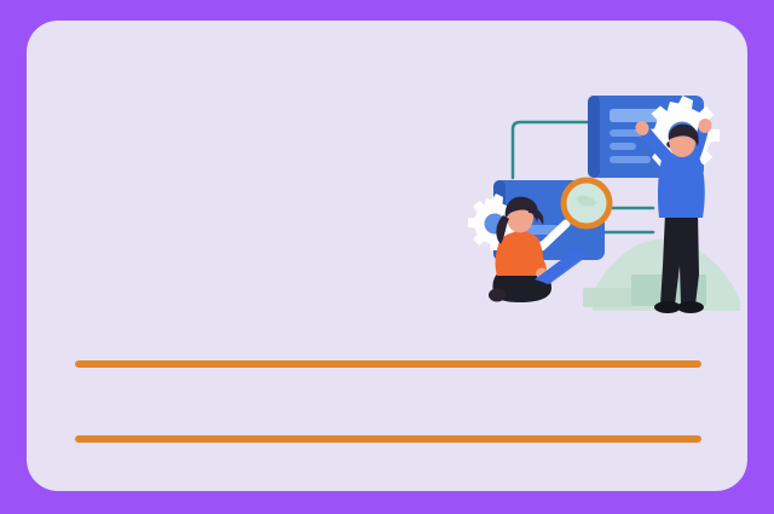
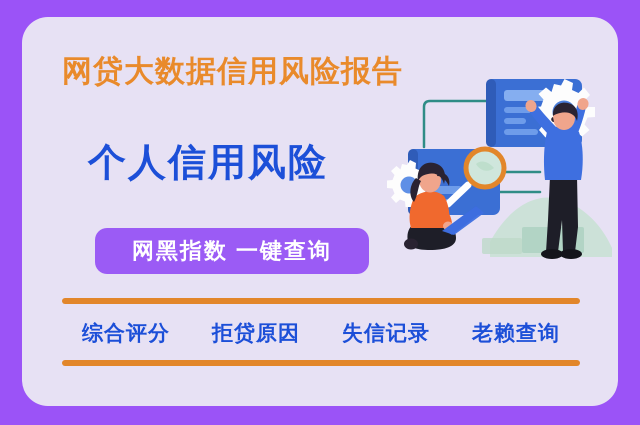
+ 网贷大数据信用风险报告
+ 个人信用风险
+ 网黑指数 一键查询
+ 综合评分
+ 拒贷原因
+ 失信记录
+ 老赖查询
